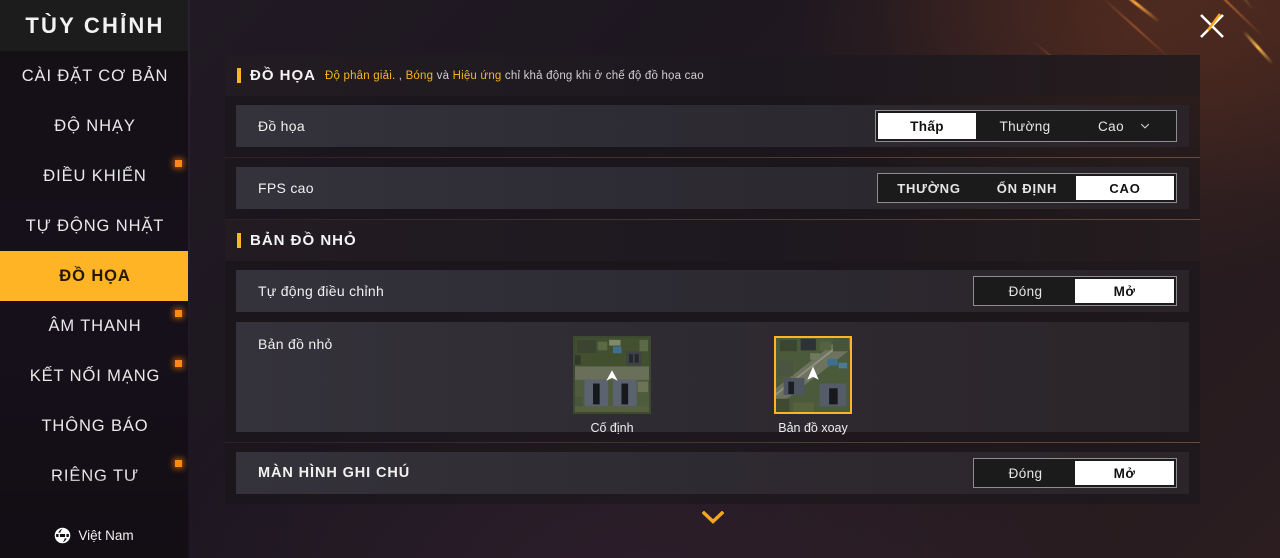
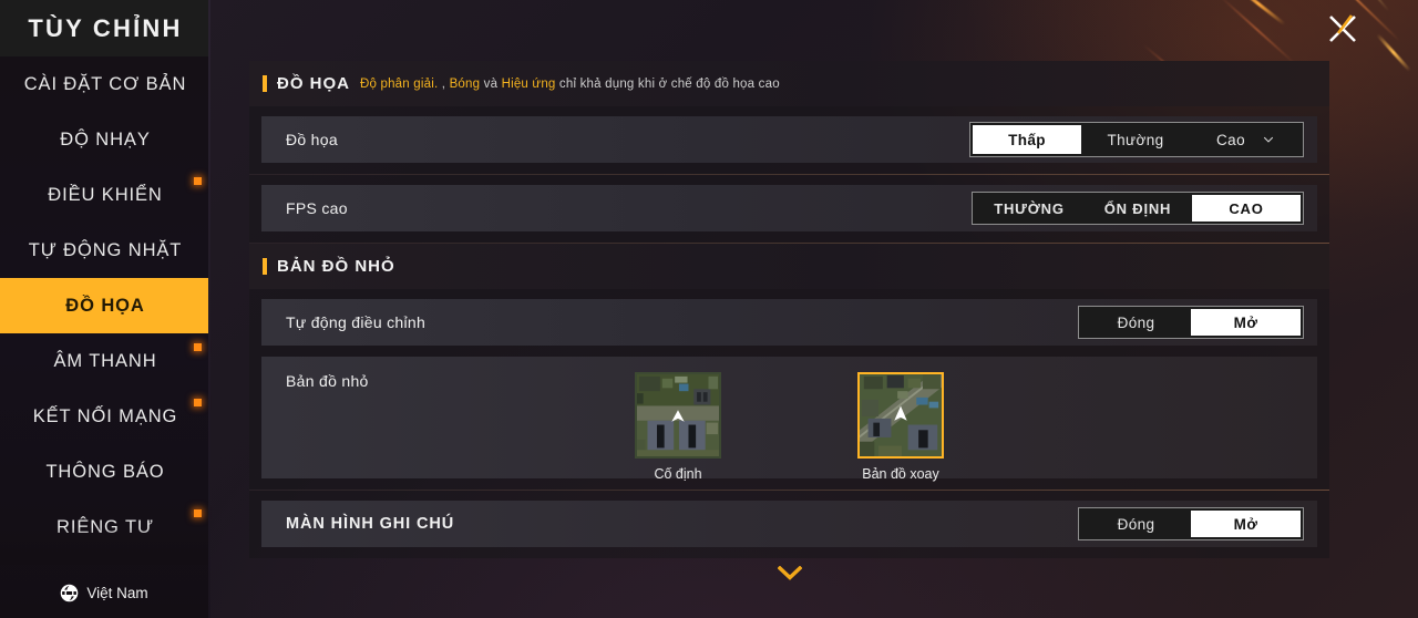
  TÙY CHỈNH
  CÀI ĐẶT CƠ BẢN
  ĐỘ NHẠY
  ĐIỀU KHIỂN
  TỰ ĐỘNG NHẶT
  ĐỒ HỌA
  ÂM THANH
  KẾT NỐI MẠNG
  THÔNG BÁO
  Việt Nam
  ĐỒ HỌA
- Độ phân giải. , Bóng và Hiệu ứng chỉ khả động khi ở chế độ đồ họa cao
+ Độ phân giải. , Bóng và Hiệu ứng chỉ khả dụng khi ở chế độ đồ họa cao
  Đồ họa
  Thấp
  Thường
  Cao
  FPS cao
  THƯỜNG
  ỔN ĐỊNH
  CAO
  BẢN ĐỒ NHỎ
  Tự động điều chỉnh
  Đóng
  Mở
  Bản đồ nhỏ
  Cố định
  Bản đồ xoay
  MÀN HÌNH GHI CHÚ
  Đóng
  Mở
